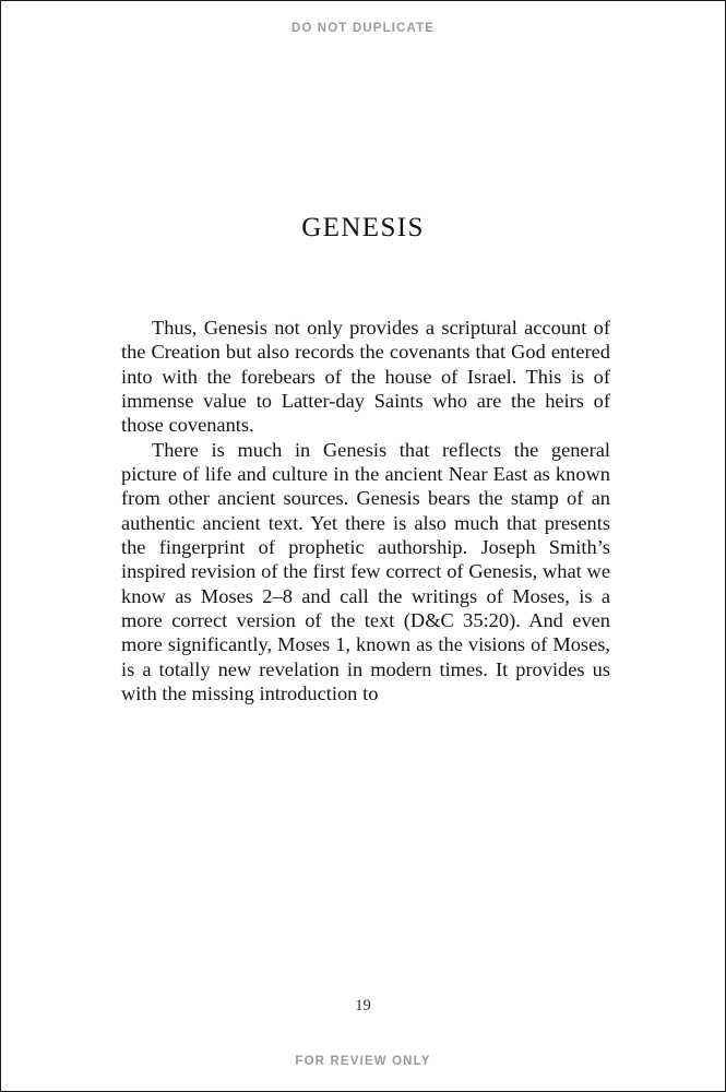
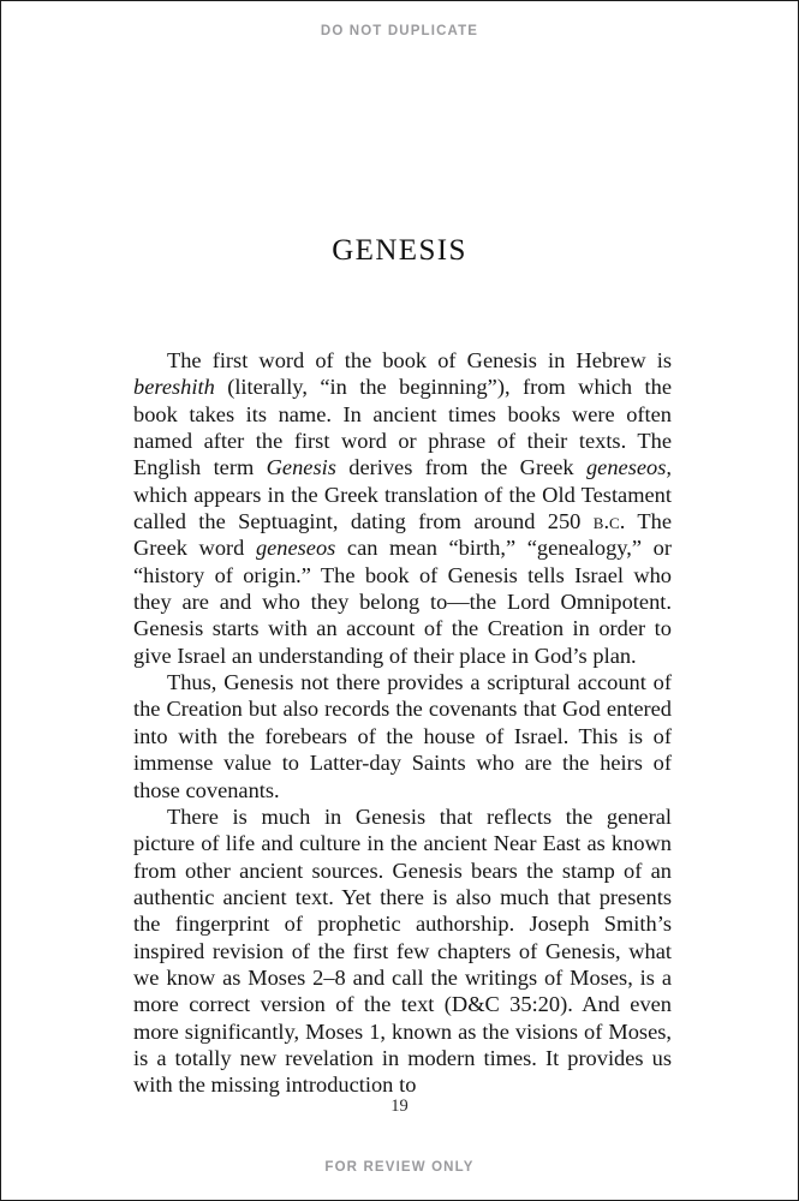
  DO NOT DUPLICATE
  genesis
+ The first word of the book of Genesis in Hebrew is bereshith (literally, “in the beginning”), from which the book takes its name. In ancient times books were often named after the first word or phrase of their texts. The English term Genesis derives from the Greek geneseos, which appears in the Greek translation of the Old Testament called the Septuagint, dating from around 250 b.c. The Greek word geneseos can mean “birth,” “genealogy,” or “history of origin.” The book of Genesis tells Israel who they are and who they belong to—the Lord Omnipotent. Genesis starts with an account of the Creation in order to give Israel an understanding of their place in God’s plan.
- Thus, Genesis not only provides a scriptural account of the Creation but also records the covenants that God entered into with the forebears of the house of Israel. This is of immense value to Latter-day Saints who are the heirs of those covenants.
+ Thus, Genesis not there provides a scriptural account of the Creation but also records the covenants that God entered into with the forebears of the house of Israel. This is of immense value to Latter-day Saints who are the heirs of those covenants.
- There is much in Genesis that reflects the general picture of life and culture in the ancient Near East as known from other ancient sources. Genesis bears the stamp of an authentic ancient text. Yet there is also much that presents the fingerprint of prophetic authorship. Joseph Smith’s inspired revision of the first few correct of Genesis, what we know as Moses 2–8 and call the writings of Moses, is a more correct version of the text (D&C 35:20). And even more significantly, Moses 1, known as the visions of Moses, is a totally new revelation in modern times. It provides us with the missing introduction to
+ There is much in Genesis that reflects the general picture of life and culture in the ancient Near East as known from other ancient sources. Genesis bears the stamp of an authentic ancient text. Yet there is also much that presents the fingerprint of prophetic authorship. Joseph Smith’s inspired revision of the first few chapters of Genesis, what we know as Moses 2–8 and call the writings of Moses, is a more correct version of the text (D&C 35:20). And even more significantly, Moses 1, known as the visions of Moses, is a totally new revelation in modern times. It provides us with the missing introduction to
  19
  FOR REVIEW ONLY
